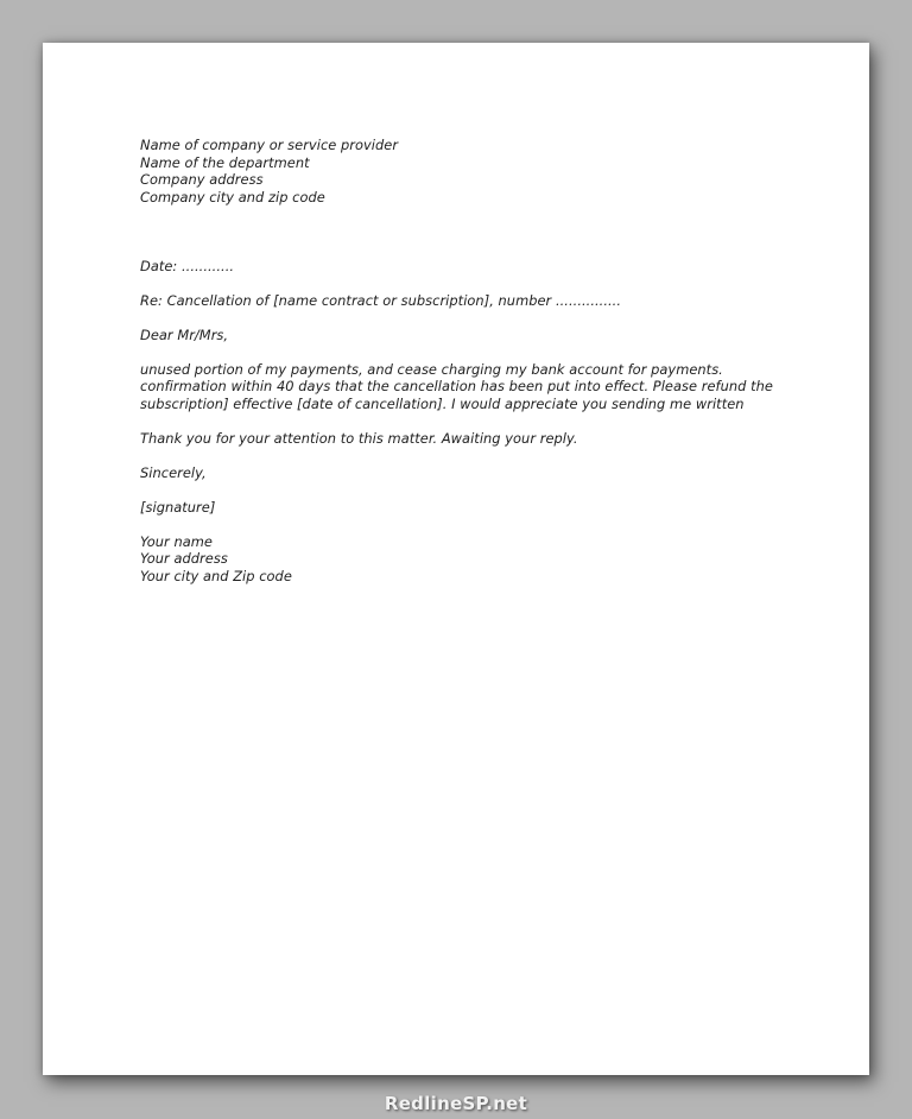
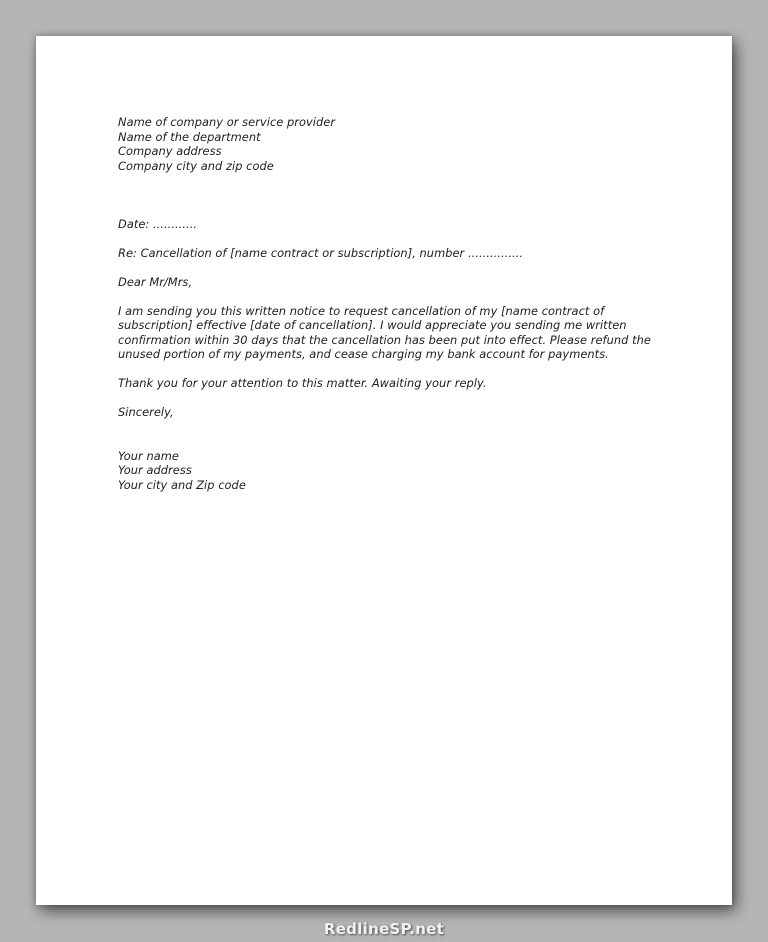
  Name of company or service provider
  Name of the department
  Company address
  Company city and zip code
  Date: ............
  Re: Cancellation of [name contract or subscription], number ...............
  Dear Mr/Mrs,
+ I am sending you this written notice to request cancellation of my [name contract of
- unused portion of my payments, and cease charging my bank account for payments.
+ subscription] effective [date of cancellation]. I would appreciate you sending me written
- confirmation within 40 days that the cancellation has been put into effect. Please refund the
+ confirmation within 30 days that the cancellation has been put into effect. Please refund the
- subscription] effective [date of cancellation]. I would appreciate you sending me written
+ unused portion of my payments, and cease charging my bank account for payments.
  Thank you for your attention to this matter. Awaiting your reply.
  Sincerely,
- [signature]
  Your name
  Your address
  Your city and Zip code
  RedlineSP.net
